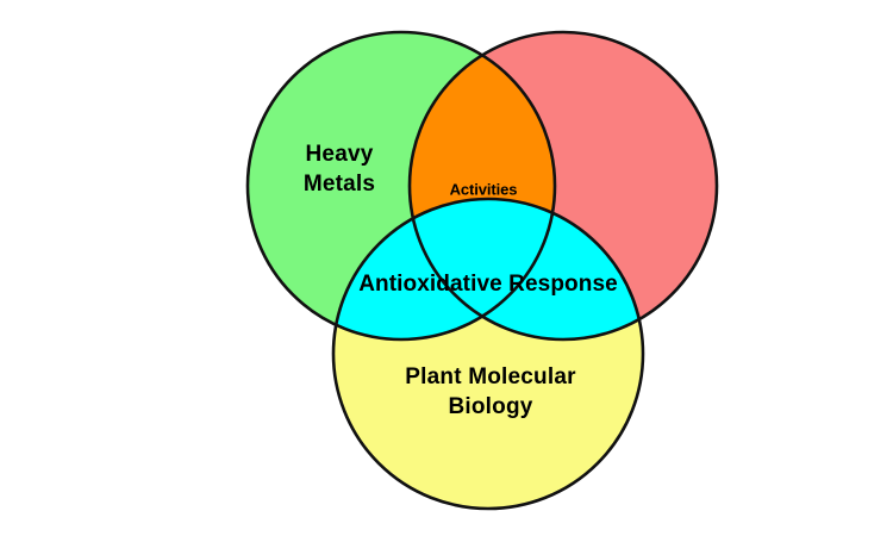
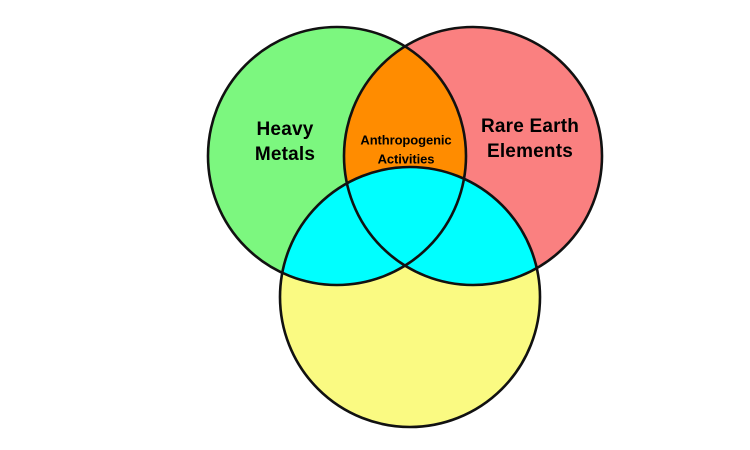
  Heavy
  Metals
+ Rare Earth
+ Elements
+ Anthropogenic
  Activities
- Antioxidative Response
- Plant Molecular
- Biology
